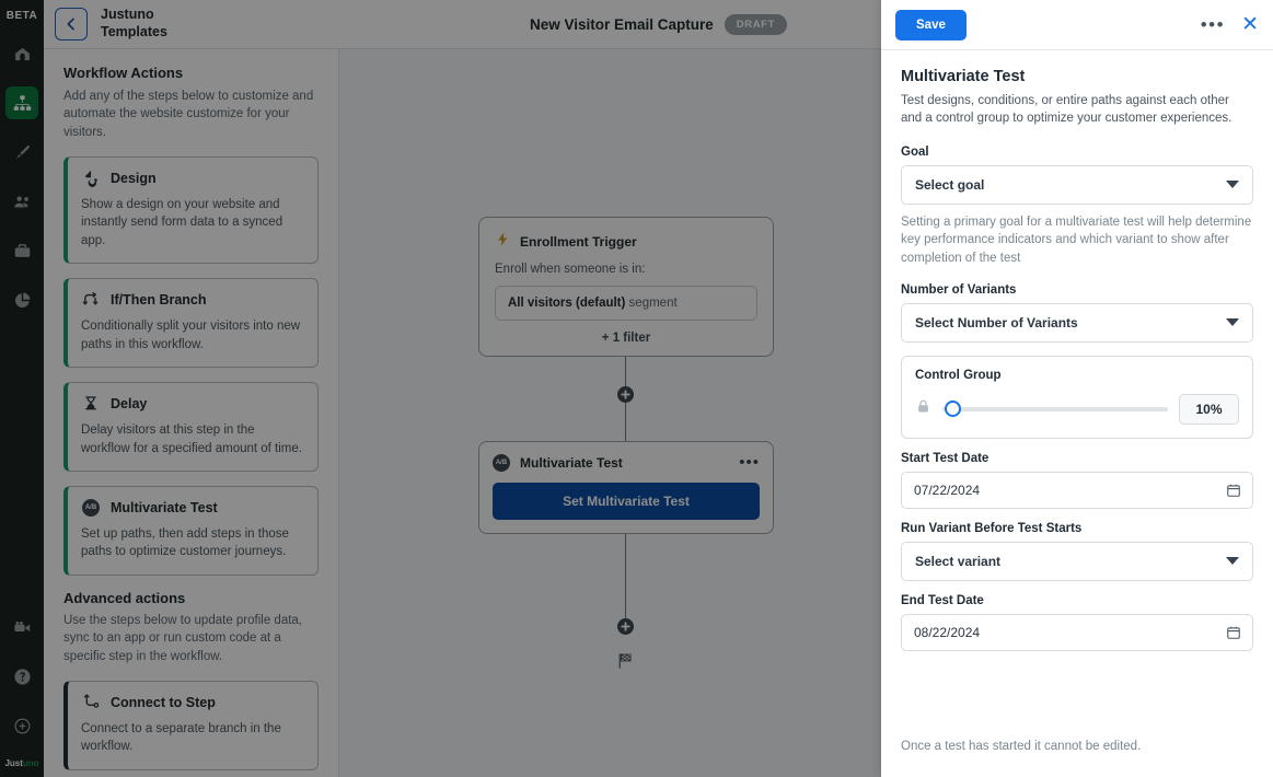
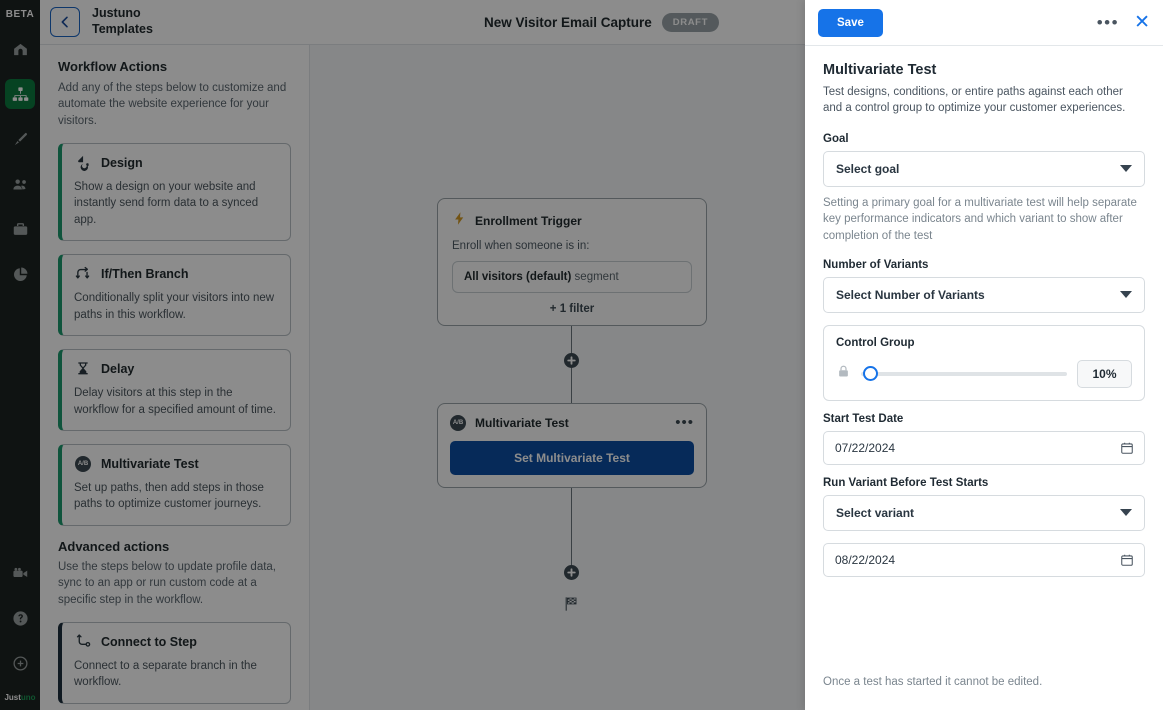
  BETA
  Justuno
  Justuno
  Templates
  New Visitor Email Capture
  DRAFT
  Workflow Actions
- Add any of the steps below to customize and automate the website customize for your visitors.
+ Add any of the steps below to customize and automate the website experience for your visitors.
  Design
  Show a design on your website and instantly send form data to a synced app.
  If/Then Branch
  Conditionally split your visitors into new paths in this workflow.
  Delay
  Delay visitors at this step in the workflow for a specified amount of time.
  Multivariate Test
  Set up paths, then add steps in those paths to optimize customer journeys.
  Advanced actions
  Use the steps below to update profile data, sync to an app or run custom code at a specific step in the workflow.
  Connect to Step
  Connect to a separate branch in the workflow.
  Enrollment Trigger
  Enroll when someone is in:
  All visitors (default) segment
  + 1 filter
  Multivariate Test
  •••
  Set Multivariate Test
  Save
  •••
  ✕
  Multivariate Test
  Test designs, conditions, or entire paths against each other and a control group to optimize your customer experiences.
  Goal
  Select goal
- Setting a primary goal for a multivariate test will help determine key performance indicators and which variant to show after completion of the test
+ Setting a primary goal for a multivariate test will help separate key performance indicators and which variant to show after completion of the test
  Number of Variants
  Select Number of Variants
  Control Group
  10%
  Start Test Date
  07/22/2024
  Run Variant Before Test Starts
  Select variant
- End Test Date
  08/22/2024
  Once a test has started it cannot be edited.
